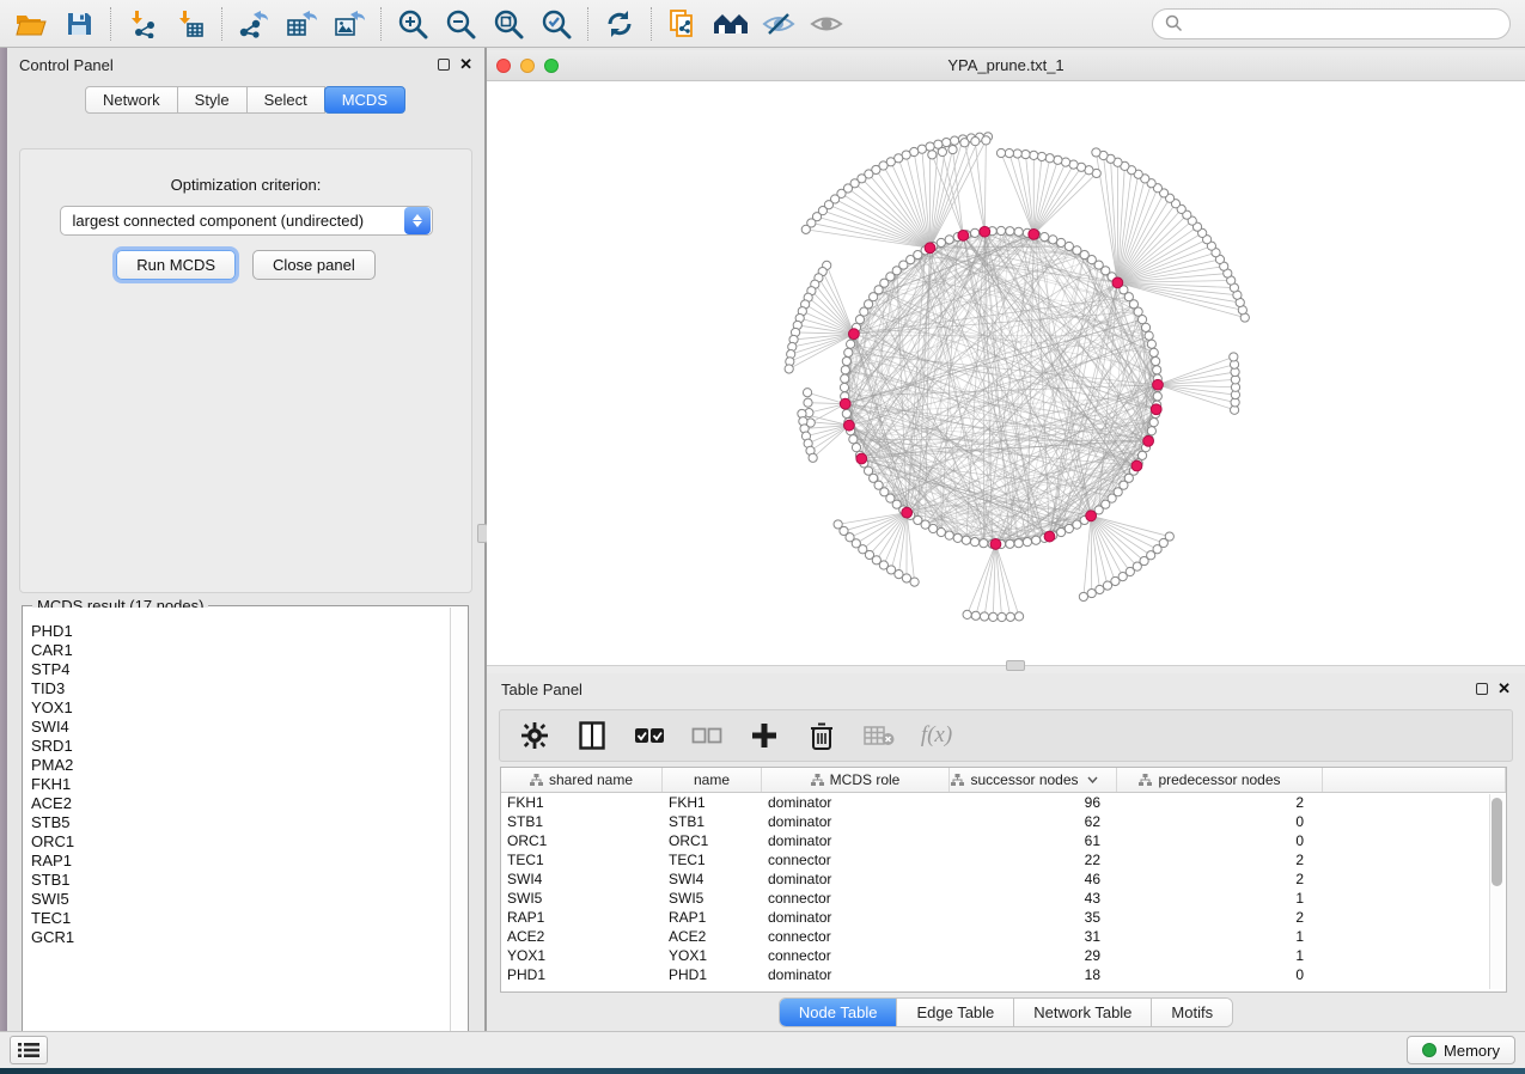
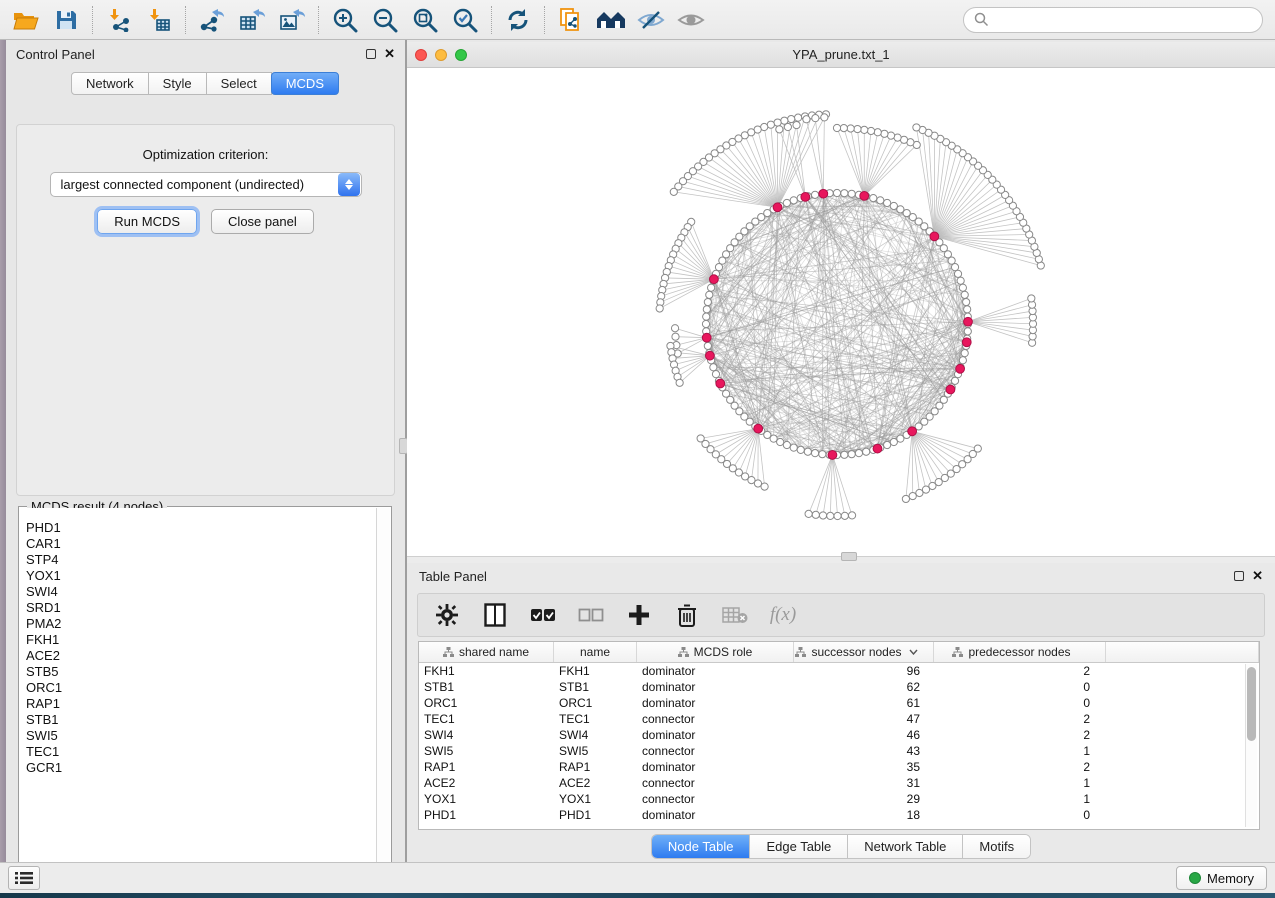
  Control Panel
  ✕
  Network
  Style
  Select
  MCDS
  Optimization criterion:
  largest connected component (undirected)
  Run MCDS
  Close panel
- MCDS result (17 nodes)
+ MCDS result (4 nodes)
  PHD1
  CAR1
  STP4
- TID3
  YOX1
  SWI4
  SRD1
  PMA2
  FKH1
  ACE2
  STB5
  ORC1
  RAP1
  STB1
  SWI5
  TEC1
  GCR1
  YPA_prune.txt_1
  Table Panel
  ✕
  f(x)
  shared name
  name
  MCDS role
  successor nodes
  predecessor nodes
  FKH1
  FKH1
  dominator
  96
  2
  STB1
  STB1
  dominator
  62
  0
  ORC1
  ORC1
  dominator
  61
  0
  TEC1
  TEC1
  connector
- 22
+ 47
  2
  SWI4
  SWI4
  dominator
  46
  2
  SWI5
  SWI5
  connector
  43
  1
  RAP1
  RAP1
  dominator
  35
  2
  ACE2
  ACE2
  connector
  31
  1
  YOX1
  YOX1
  connector
  29
  1
  PHD1
  PHD1
  dominator
  18
  0
  Node Table
  Edge Table
  Network Table
  Motifs
  Memory
